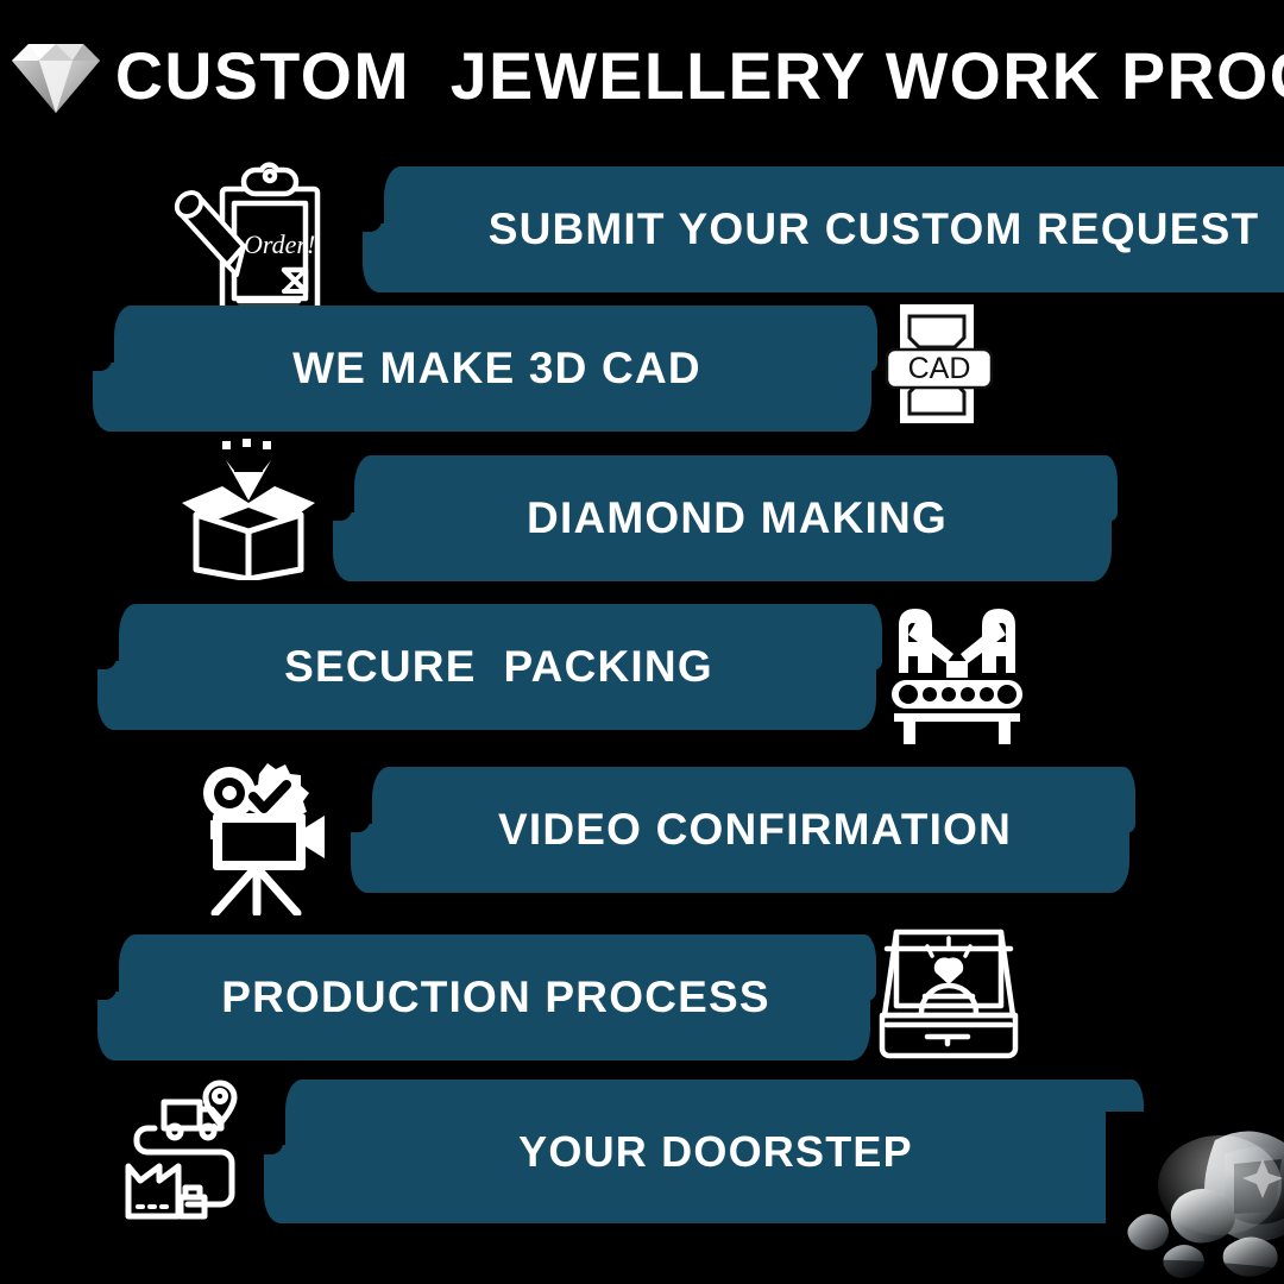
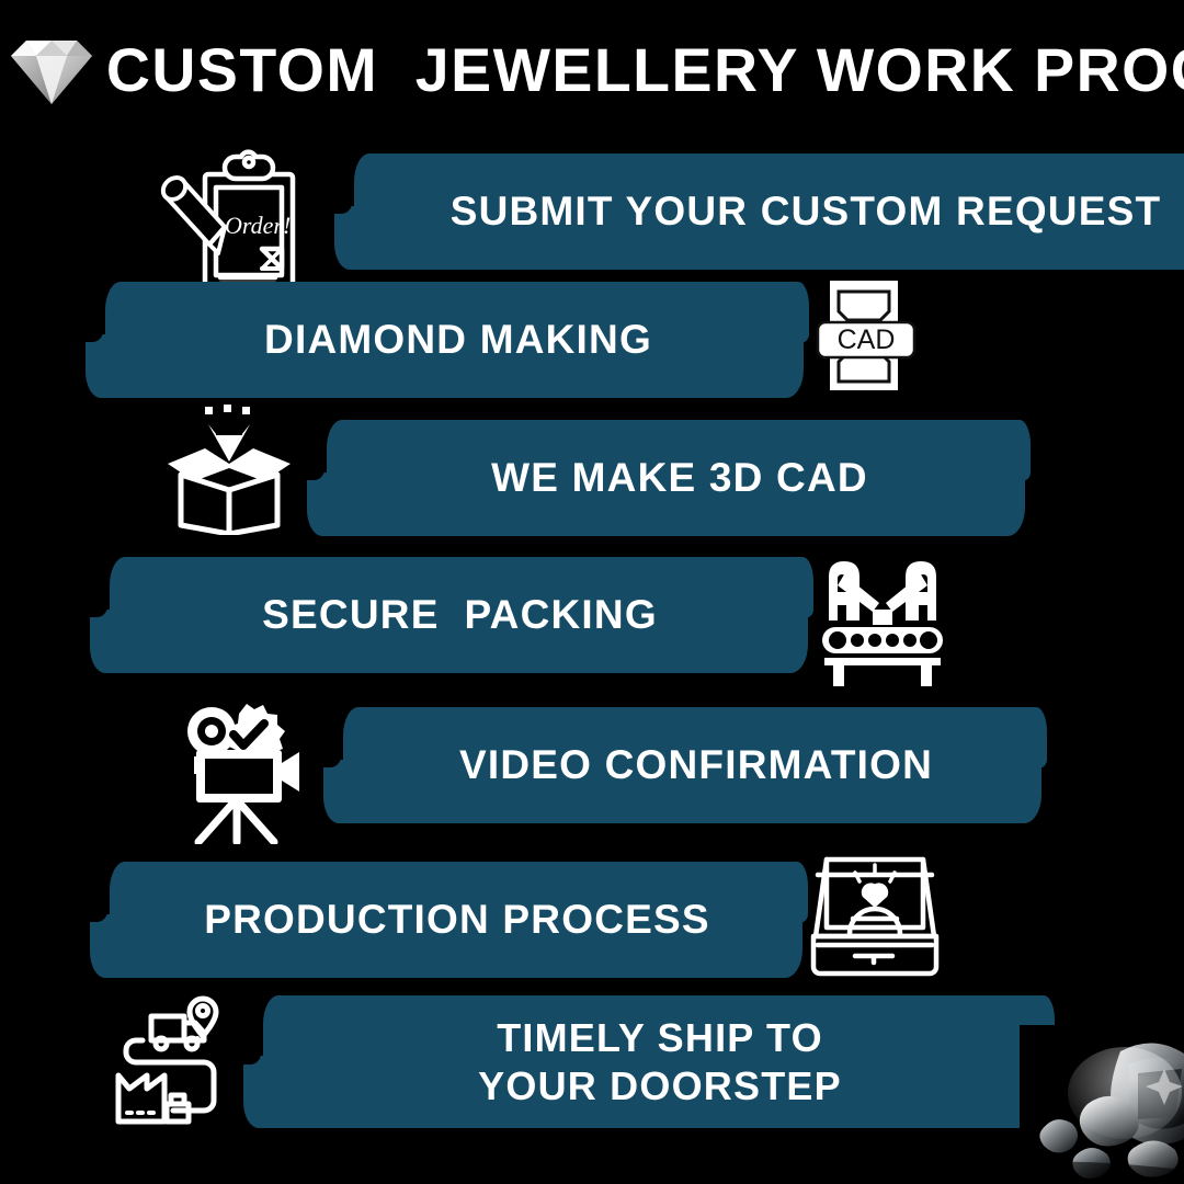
  CUSTOM JEWELLERY WORK PRO
  SUBMIT YOUR CUSTOM REQUEST
  Order!
- WE MAKE 3D CAD
+ DIAMOND MAKING
  CAD
- DIAMOND MAKING
+ WE MAKE 3D CAD
  SECURE PACKING
  VIDEO CONFIRMATION
  PRODUCTION PROCESS
+ TIMELY SHIP TO
  YOUR DOORSTEP
